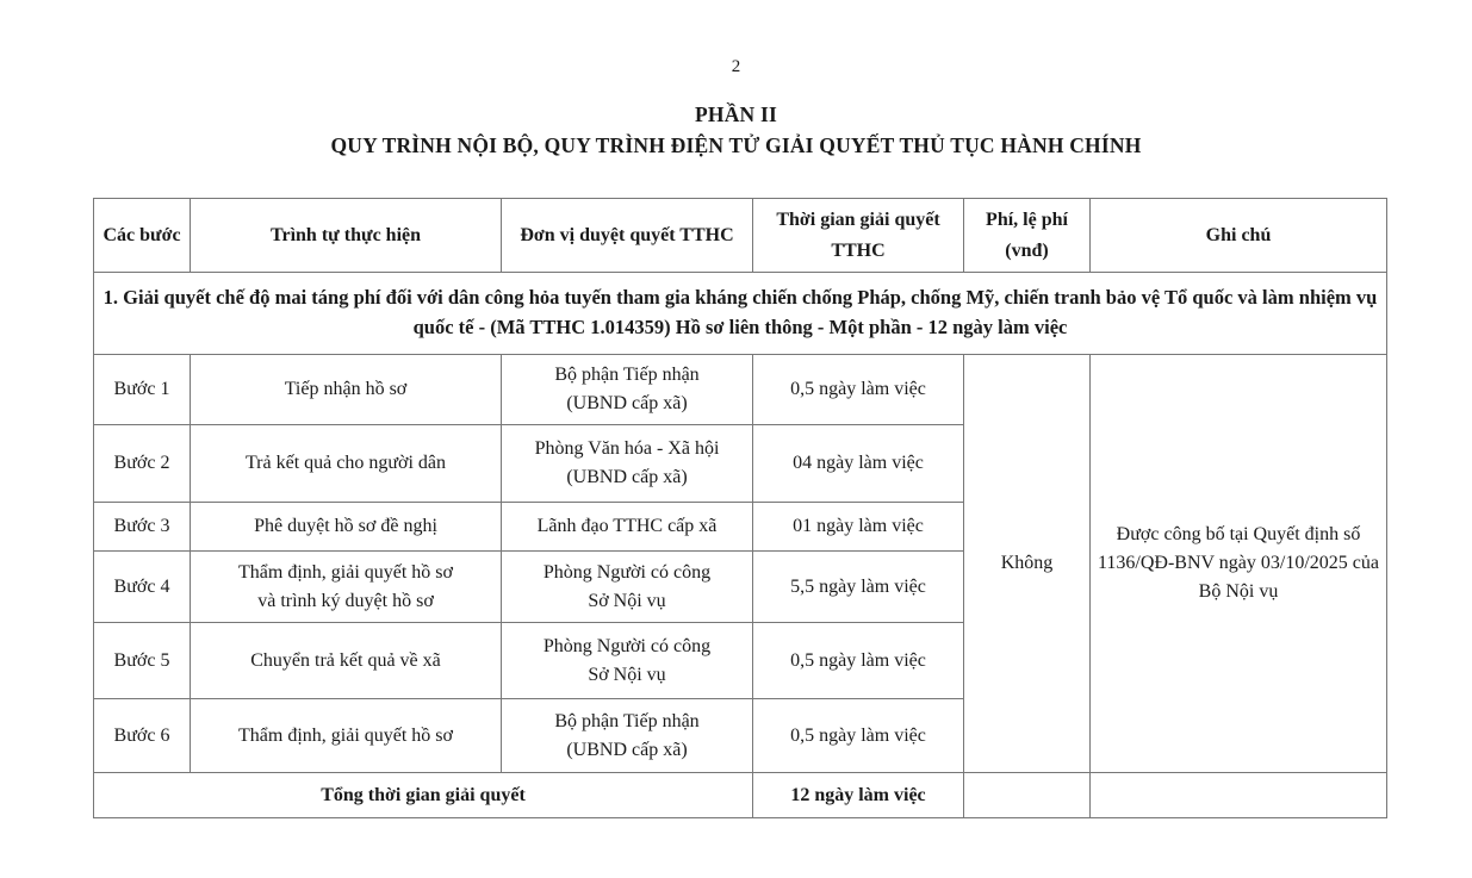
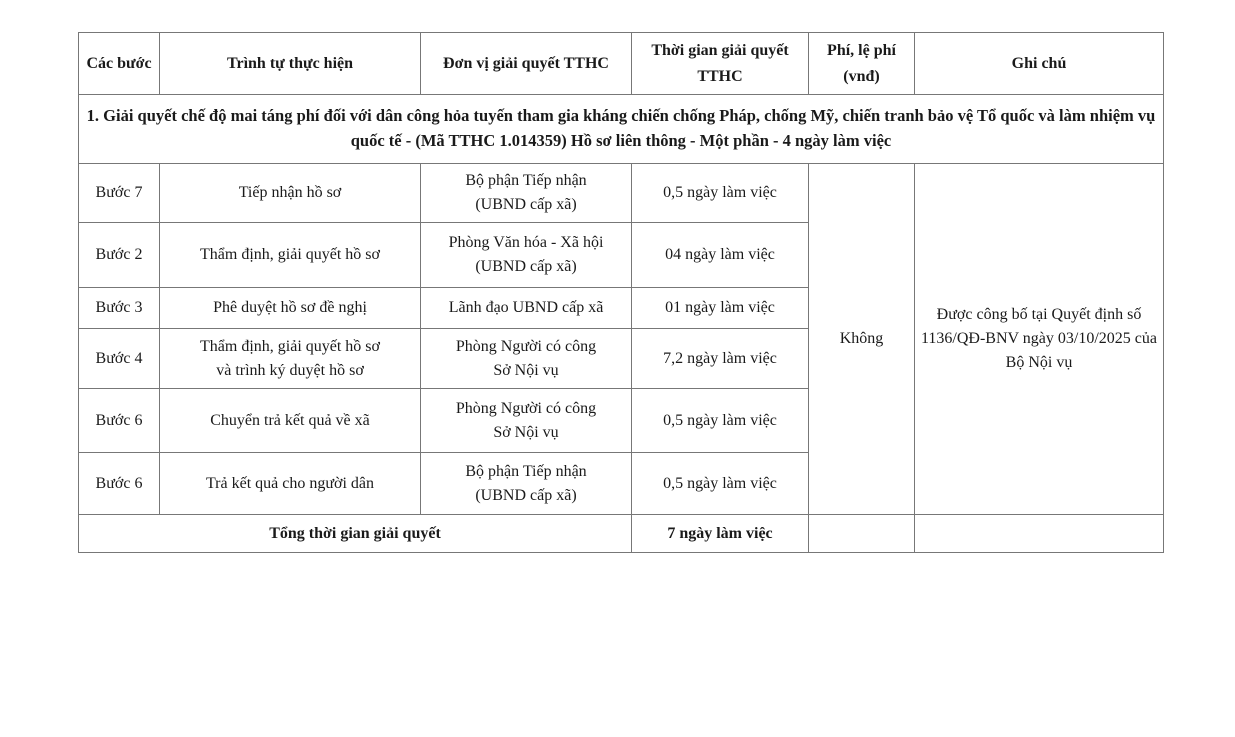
- 2
- PHẦN II
- QUY TRÌNH NỘI BỘ, QUY TRÌNH ĐIỆN TỬ GIẢI QUYẾT THỦ TỤC HÀNH CHÍNH
- Các bước	Trình tự thực hiện	Đơn vị duyệt quyết TTHC	Thời gian giải quyết TTHC	Phí, lệ phí (vnđ)	Ghi chú
+ Các bước	Trình tự thực hiện	Đơn vị giải quyết TTHC	Thời gian giải quyết TTHC	Phí, lệ phí (vnđ)	Ghi chú
- 1. Giải quyết chế độ mai táng phí đối với dân công hỏa tuyến tham gia kháng chiến chống Pháp, chống Mỹ, chiến tranh bảo vệ Tổ quốc và làm nhiệm vụ quốc tế - (Mã TTHC 1.014359) Hồ sơ liên thông - Một phần - 12 ngày làm việc
+ 1. Giải quyết chế độ mai táng phí đối với dân công hỏa tuyến tham gia kháng chiến chống Pháp, chống Mỹ, chiến tranh bảo vệ Tổ quốc và làm nhiệm vụ quốc tế - (Mã TTHC 1.014359) Hồ sơ liên thông - Một phần - 4 ngày làm việc
- Bước 1	Tiếp nhận hồ sơ	Bộ phận Tiếp nhận (UBND cấp xã)	0,5 ngày làm việc	Không	Được công bố tại Quyết định số 1136/QĐ-BNV ngày 03/10/2025 của Bộ Nội vụ
+ Bước 7	Tiếp nhận hồ sơ	Bộ phận Tiếp nhận (UBND cấp xã)	0,5 ngày làm việc	Không	Được công bố tại Quyết định số 1136/QĐ-BNV ngày 03/10/2025 của Bộ Nội vụ
- Bước 2	Trả kết quả cho người dân	Phòng Văn hóa - Xã hội (UBND cấp xã)	04 ngày làm việc
+ Bước 2	Thẩm định, giải quyết hồ sơ	Phòng Văn hóa - Xã hội (UBND cấp xã)	04 ngày làm việc
- Bước 3	Phê duyệt hồ sơ đề nghị	Lãnh đạo TTHC cấp xã	01 ngày làm việc
+ Bước 3	Phê duyệt hồ sơ đề nghị	Lãnh đạo UBND cấp xã	01 ngày làm việc
- Bước 4	Thẩm định, giải quyết hồ sơ và trình ký duyệt hồ sơ	Phòng Người có công Sở Nội vụ	5,5 ngày làm việc
+ Bước 4	Thẩm định, giải quyết hồ sơ và trình ký duyệt hồ sơ	Phòng Người có công Sở Nội vụ	7,2 ngày làm việc
- Bước 5	Chuyển trả kết quả về xã	Phòng Người có công Sở Nội vụ	0,5 ngày làm việc
+ Bước 6	Chuyển trả kết quả về xã	Phòng Người có công Sở Nội vụ	0,5 ngày làm việc
- Bước 6	Thẩm định, giải quyết hồ sơ	Bộ phận Tiếp nhận (UBND cấp xã)	0,5 ngày làm việc
+ Bước 6	Trả kết quả cho người dân	Bộ phận Tiếp nhận (UBND cấp xã)	0,5 ngày làm việc
- Tổng thời gian giải quyết	12 ngày làm việc
+ Tổng thời gian giải quyết	7 ngày làm việc
